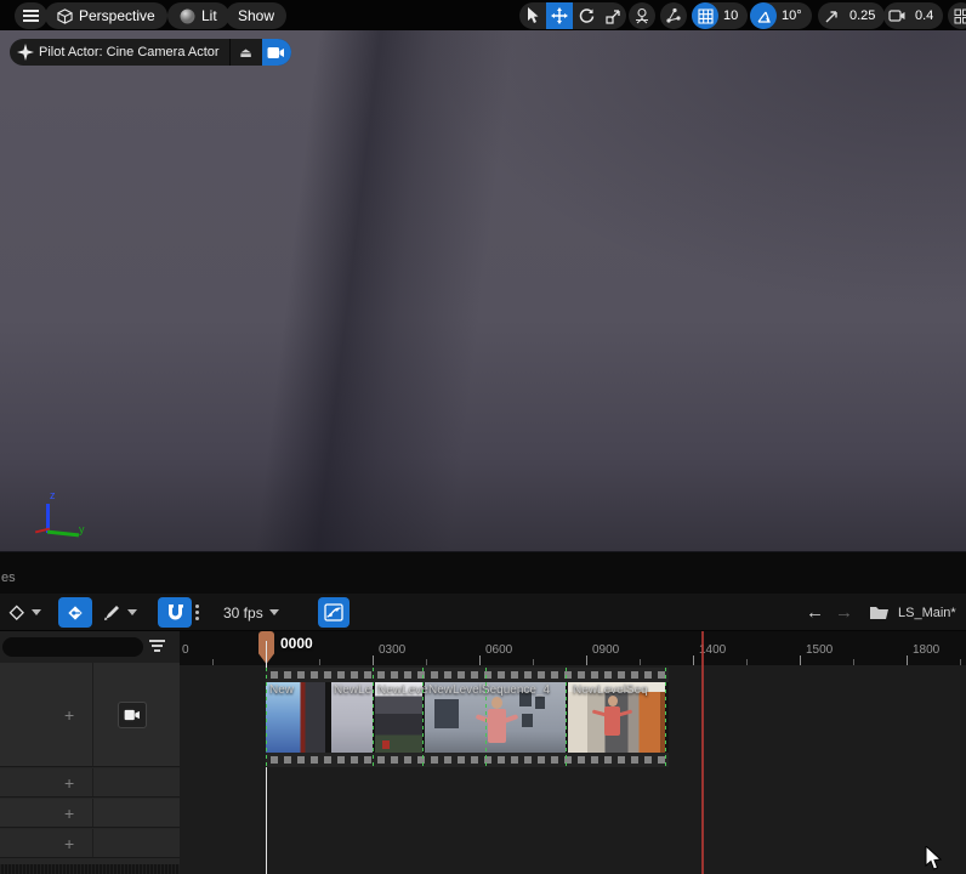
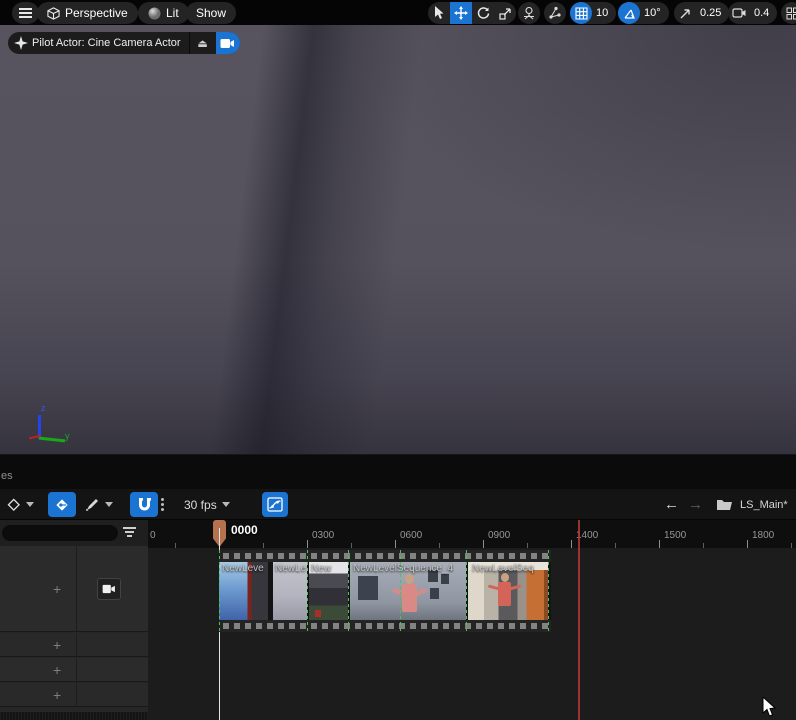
  Perspective
  Lit
  Show
  10
  10°
  0.25
  0.4
  z
  y
  Pilot Actor: Cine Camera Actor
  ⏏
  es
  30 fps
  ←
  →
  LS_Main*
  +
  +
  +
  +
  0
  0300
  0600
  0900
  1400
  1500
  1800
  0000
- New
+ NewLeve
  NewLe
- NewLeve
+ New
  NewLevelequence_4
  NewLevelSeq
